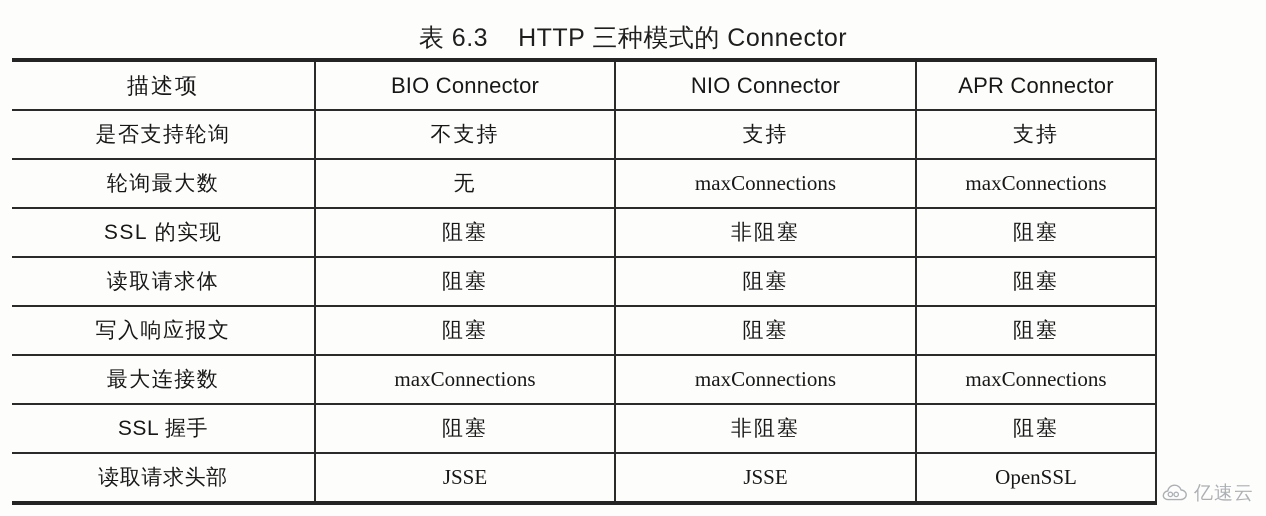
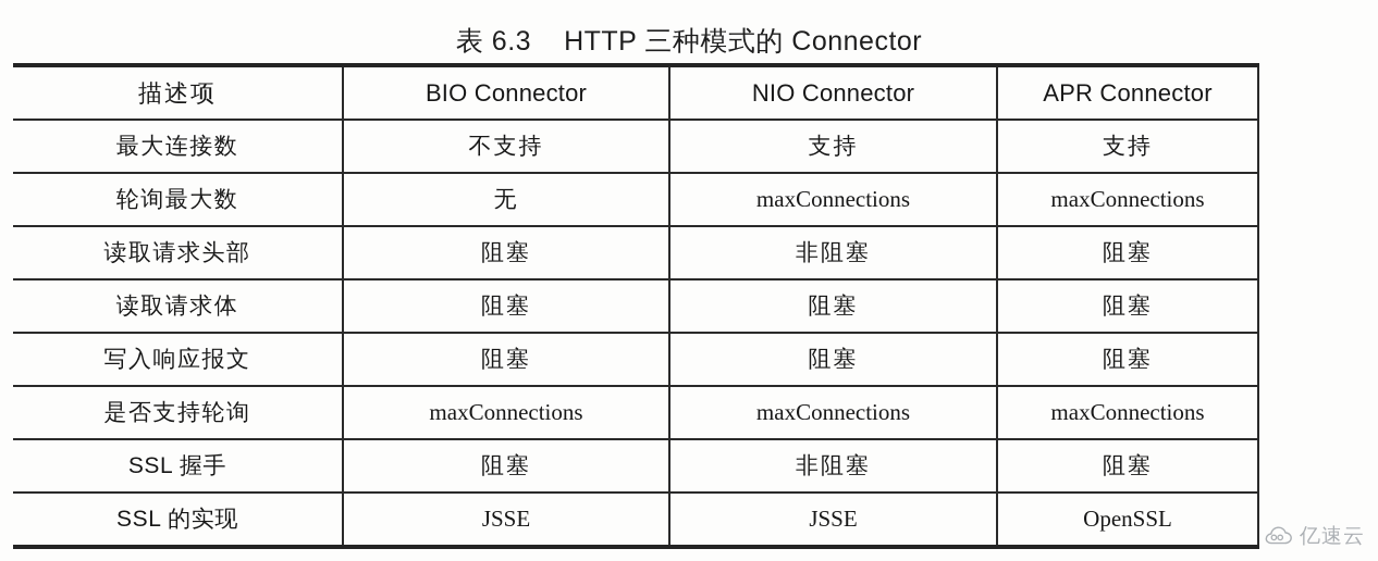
  表 6.3 HTTP 三种模式的 Connector
  描述项	BIO Connector	NIO Connector	APR Connector
- 是否支持轮询	不支持	支持	支持
+ 最大连接数	不支持	支持	支持
  轮询最大数	无	maxConnections	maxConnections
- SSL 的实现	阻塞	非阻塞	阻塞
+ 读取请求头部	阻塞	非阻塞	阻塞
  读取请求体	阻塞	阻塞	阻塞
  写入响应报文	阻塞	阻塞	阻塞
- 最大连接数	maxConnections	maxConnections	maxConnections
+ 是否支持轮询	maxConnections	maxConnections	maxConnections
  SSL 握手	阻塞	非阻塞	阻塞
- 读取请求头部	JSSE	JSSE	OpenSSL
+ SSL 的实现	JSSE	JSSE	OpenSSL
  亿速云
